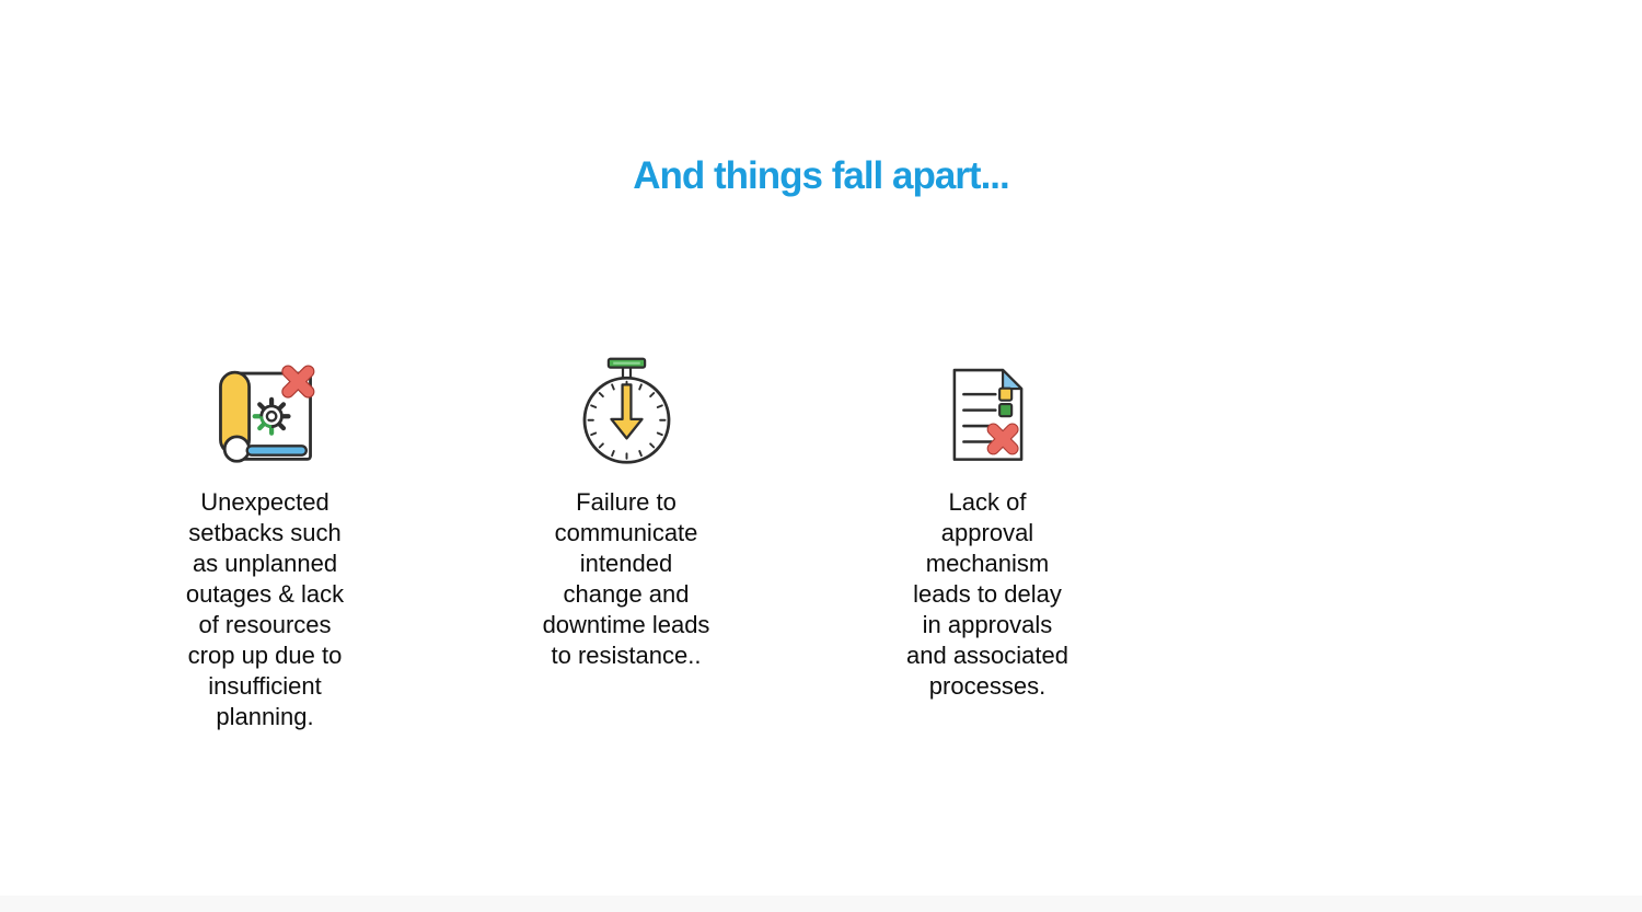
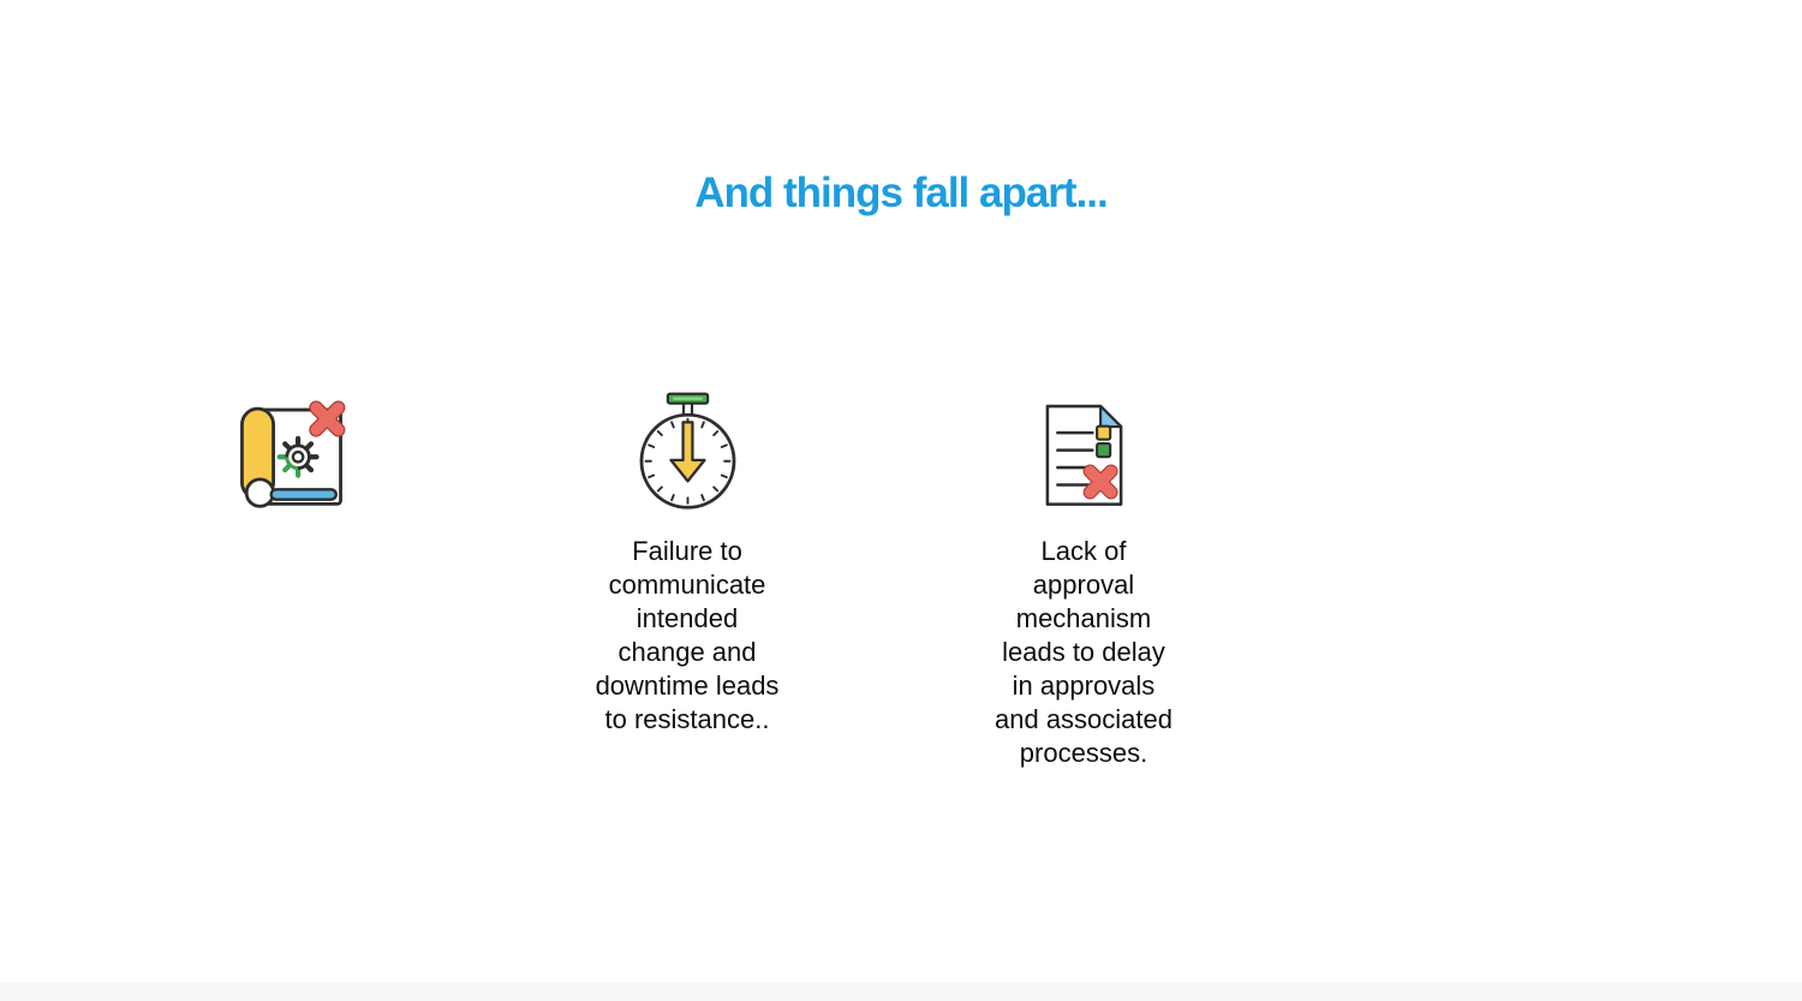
  And things fall apart...
- Unexpected
- setbacks such
- as unplanned
- outages & lack
- of resources
- crop up due to
- insufficient
- planning.
  Failure to
  communicate
  intended
  change and
  downtime leads
  to resistance..
  Lack of
  approval
  mechanism
  leads to delay
  in approvals
  and associated
  processes.
